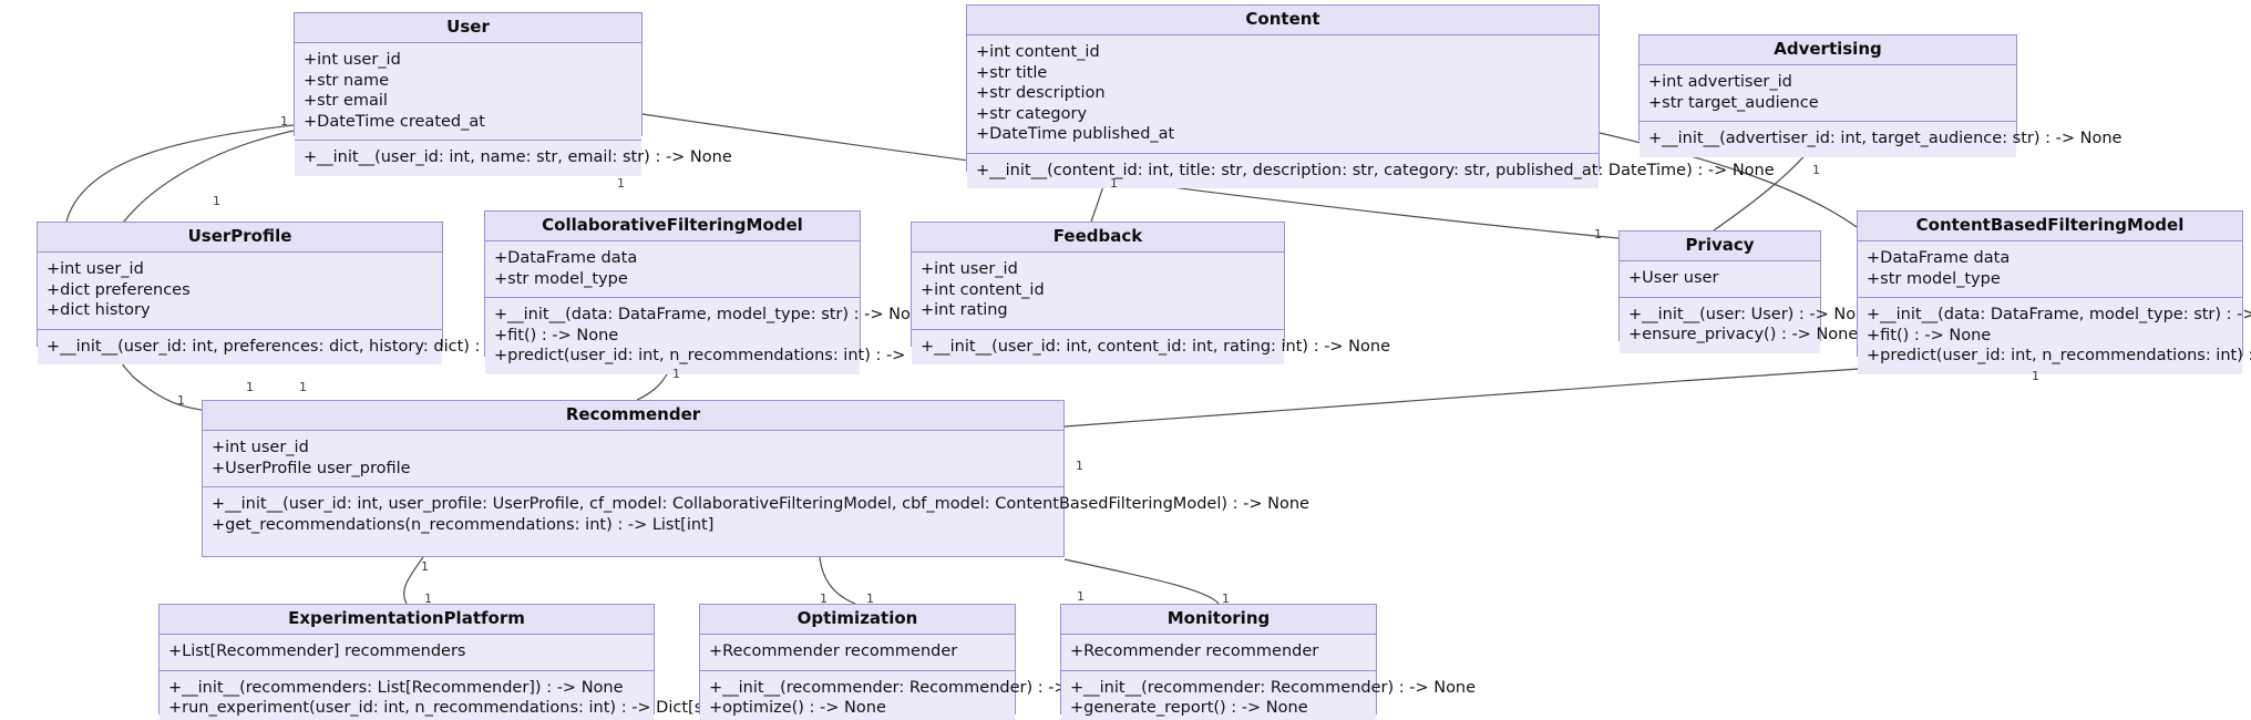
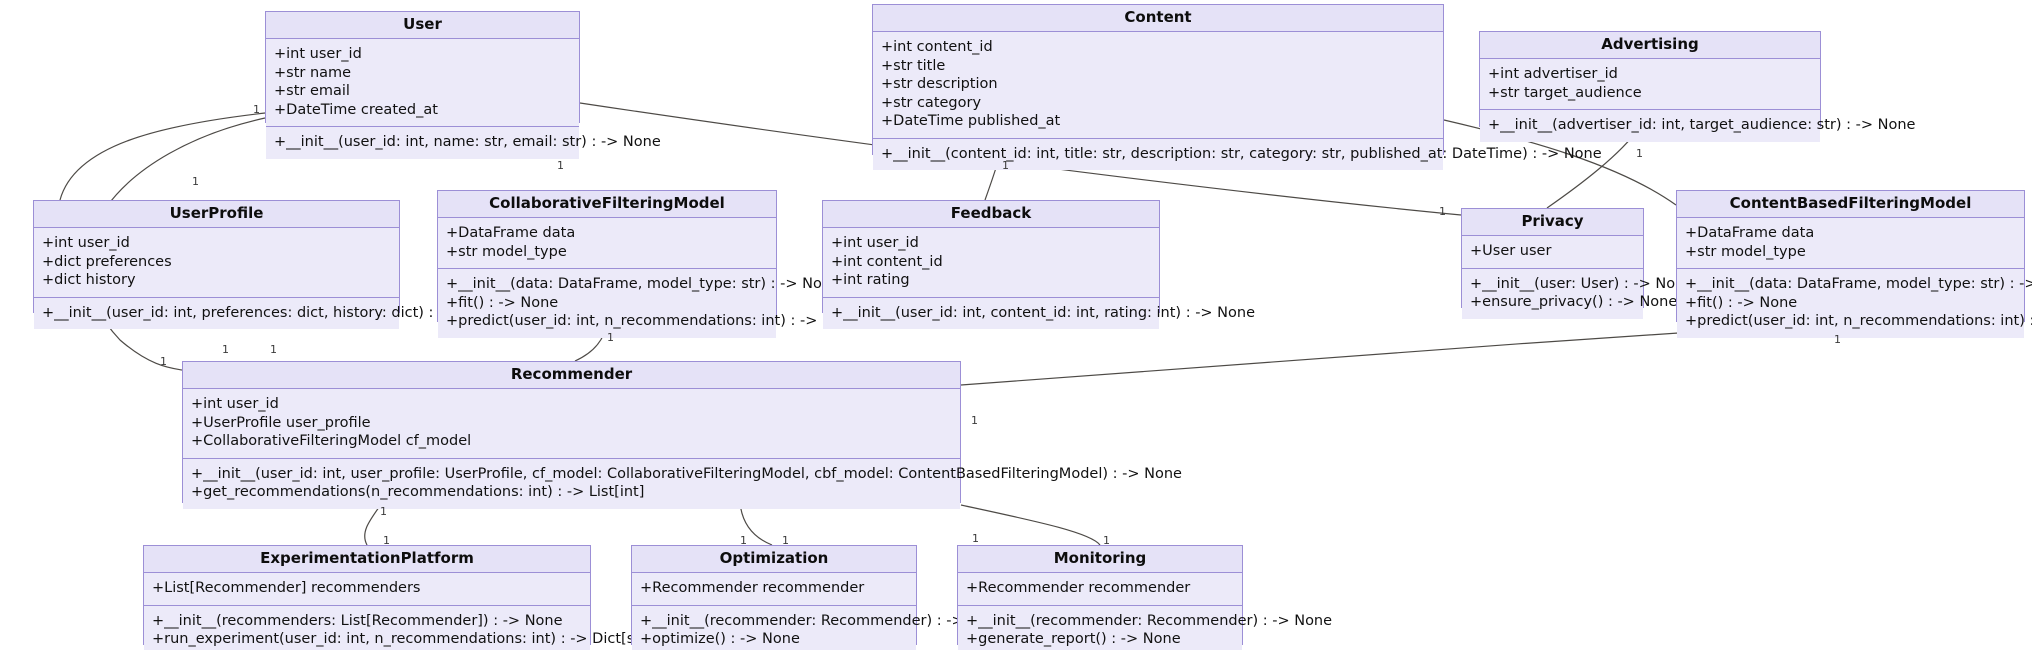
  User
  +int user_id
  +str name
  +str email
  +DateTime created_at
  +__init__(user_id: int, name: str, email: str) : -> None
  Content
  +int content_id
  +str title
  +str description
  +str category
  +DateTime published_at
  +__init__(content_id: int, title: str, description: str, category: str, published_at: DateTime) : -> None
  Advertising
  +int advertiser_id
  +str target_audience
  +__init__(advertiser_id: int, target_audience: str) : -> None
  UserProfile
  +int user_id
  +dict preferences
  +dict history
  +__init__(user_id: int, preferences: dict, history: dict) :
  CollaborativeFilteringModel
  +DataFrame data
  +str model_type
  +__init__(data: DataFrame, model_type: str) : -> No
  +fit() : -> None
  +predict(user_id: int, n_recommendations: int) : ->
  Feedback
  +int user_id
  +int content_id
  +int rating
  +__init__(user_id: int, content_id: int, rating: int) : -> None
  Privacy
  +User user
  +__init__(user: User) : -> No
  +ensure_privacy() : -> None
  ContentBasedFilteringModel
  +DataFrame data
  +str model_type
  +__init__(data: DataFrame, model_type: str) : ->
  +fit() : -> None
  +predict(user_id: int, n_recommendations: int)
  Recommender
  +int user_id
  +UserProfile user_profile
+ +CollaborativeFilteringModel cf_model
  +__init__(user_id: int, user_profile: UserProfile, cf_model: CollaborativeFilteringModel, cbf_model: ContentBasedFilteringModel) : -> None
  +get_recommendations(n_recommendations: int) : -> List[int]
  ExperimentationPlatform
  +List[Recommender] recommenders
  +__init__(recommenders: List[Recommender]) : -> None
  +run_experiment(user_id: int, n_recommendations: int) : -> Dict[
  Optimization
  +Recommender recommender
  +__init__(recommender: Recommender) : -
  +optimize() : -> None
  Monitoring
  +Recommender recommender
  +__init__(recommender: Recommender) : -> None
  +generate_report() : -> None
  1
  1
  1
  1
  1
  1
  1
  1
  1
  1
  1
  1
  1
  1
  1
  1
  1
  1
